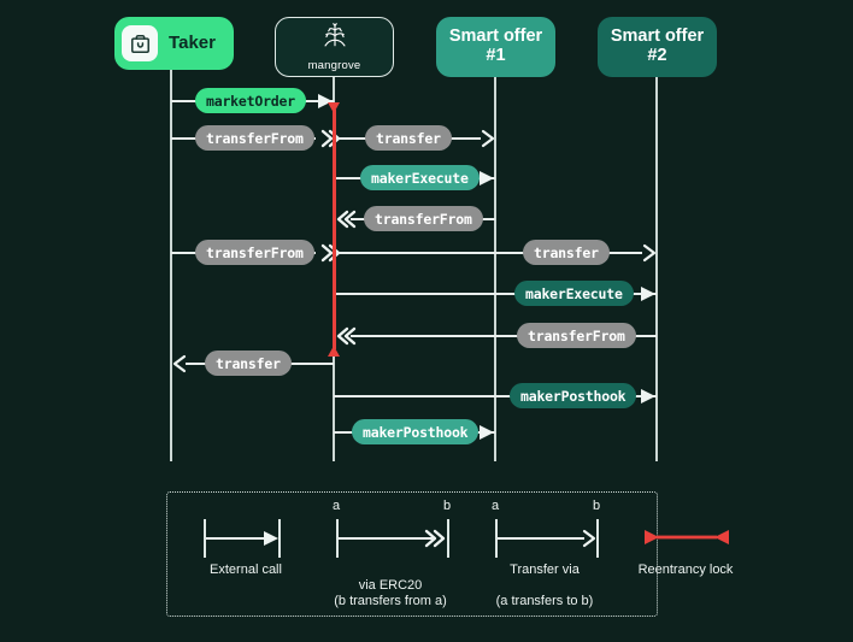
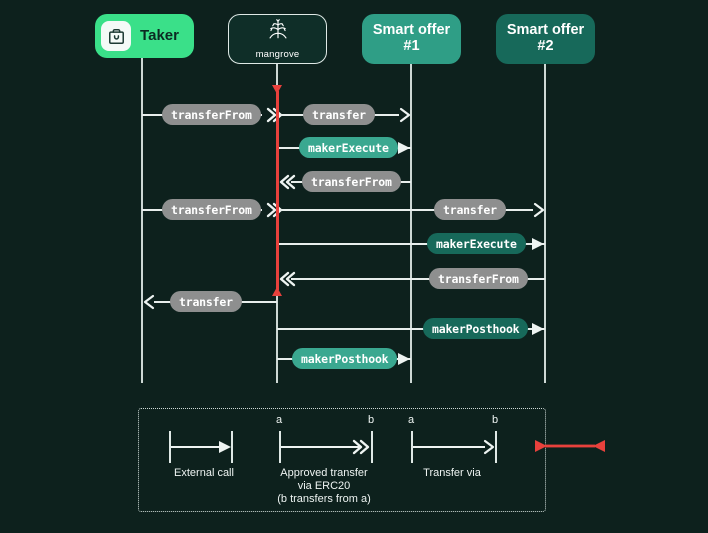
  Taker
  mangrove
  Smart offer
  #1
  Smart offer
  #2
- marketOrder
  transferFrom
  transfer
  makerExecute
  transferFrom
  transferFrom
  transfer
  makerExecute
  transferFrom
  transfer
  makerPosthook
  makerPosthook
  External call
  a
  b
+ Approved transfer
  via ERC20
  (b transfers from a)
  a
  b
  Transfer via
- (a transfers to b)
- Reentrancy lock
